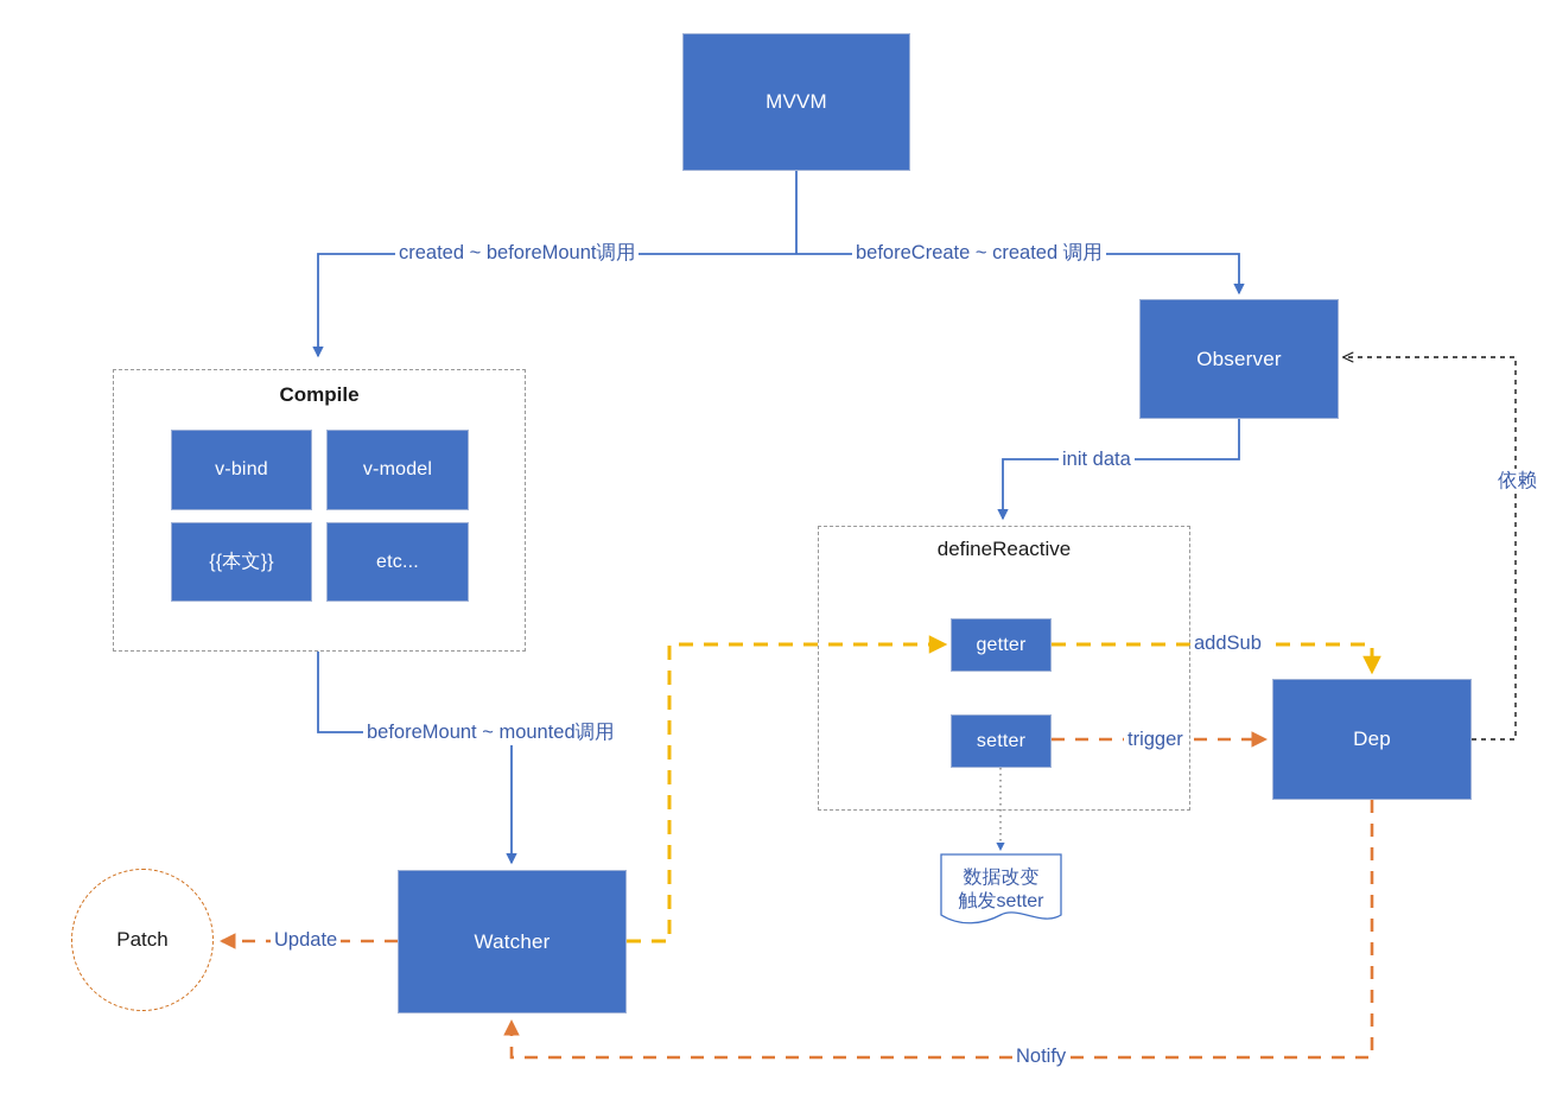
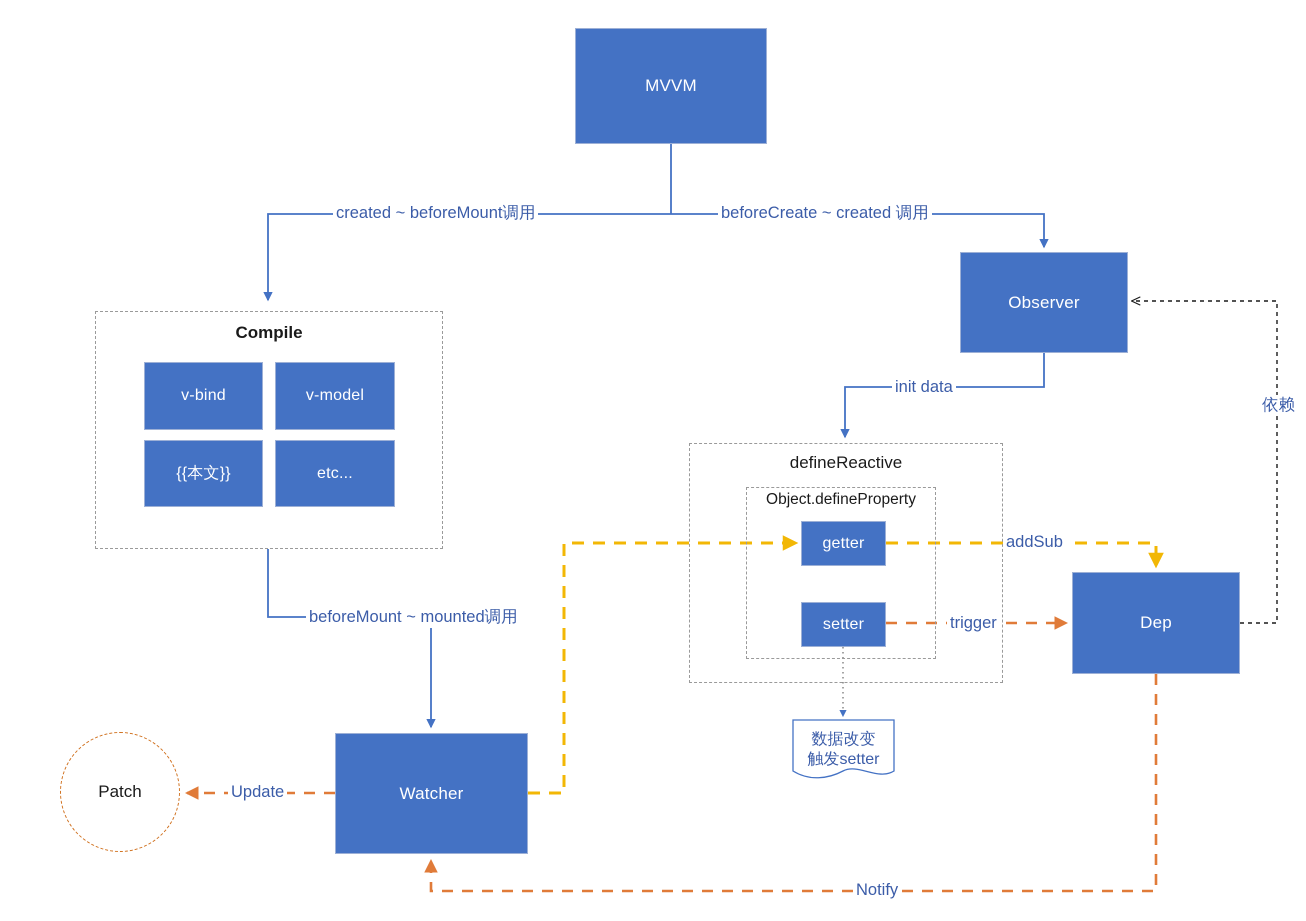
  MVVM
  Observer
  Compile
  v-bind
  v-model
  {{本文}}
  etc...
  defineReactive
+ Object.defineProperty
  getter
  setter
  数据改变
  触发setter
  Dep
  Watcher
  Patch
  created ~ beforeMount调用
  beforeCreate ~ created 调用
  init data
  beforeMount ~ mounted调用
  addSub
  trigger
  Update
  Notify
  依赖
